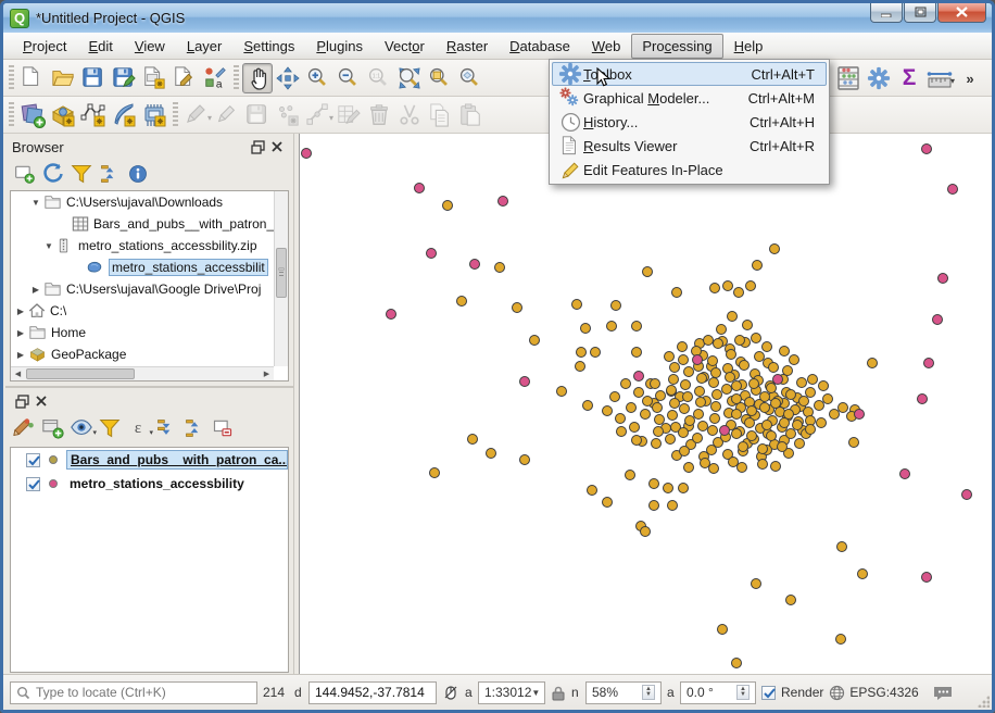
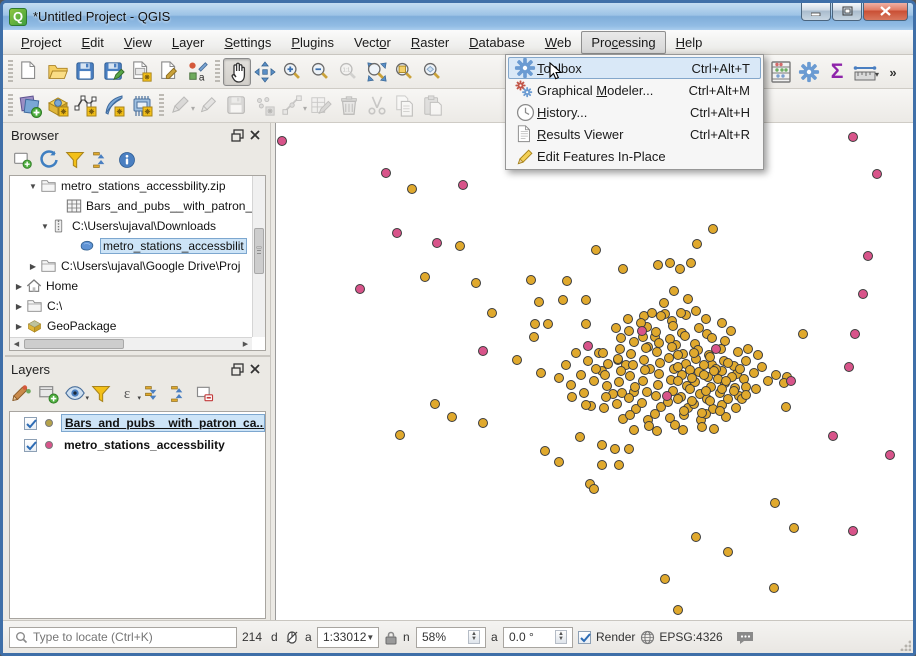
  Q
  *Untitled Project - QGIS
  Project
  Edit
  View
  Layer
  Settings
  Plugins
  Vector
  Raster
  Database
  Web
  Processing
  Help
  a
  Σ
  ▾
  »
  ▾
  ▾
  Browser
  ▼
- C:\Users\ujaval\Downloads
+ metro_stations_accessbility.zip
  Bars_and_pubs__with_patron_
  ▼
- metro_stations_accessbility.zip
+ C:\Users\ujaval\Downloads
  metro_stations_accessbilit
  ▶
  C:\Users\ujaval\Google Drive\Proj
  ▶
- C:\
+ Home
  ▶
- Home
+ C:\
  ▶
  GeoPackage
+ Layers
  ε
  Bars_and_pubs__with_patron_ca...
  metro_stations_accessbility
  Type to locate (Ctrl+K)
  214
  d
- 144.9452,-37.7814
  a
  1:33012
  ▼
  n
  58%
  a
  0.0 °
  Render
  EPSG:4326
  Tolbox
  Ctrl+Alt+T
  Graphical Modeler...
  Ctrl+Alt+M
  History...
  Ctrl+Alt+H
  Results Viewer
  Ctrl+Alt+R
  Edit Features In-Place
